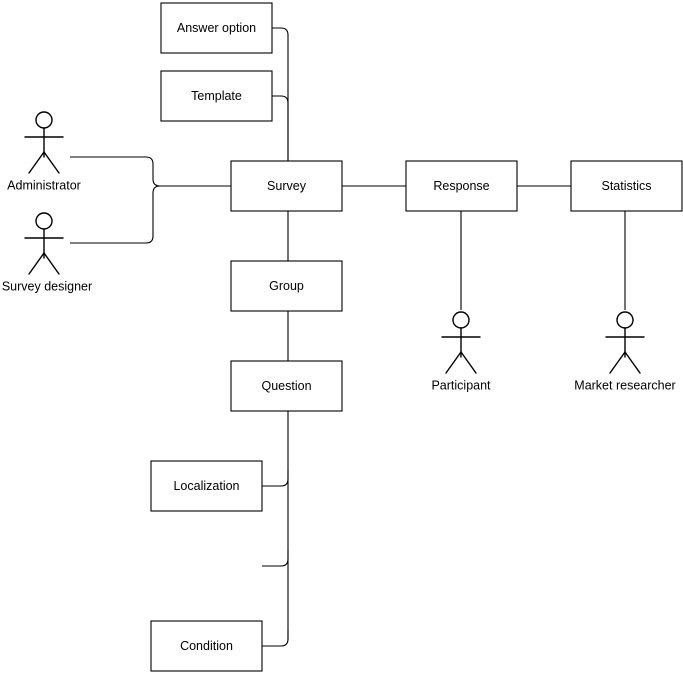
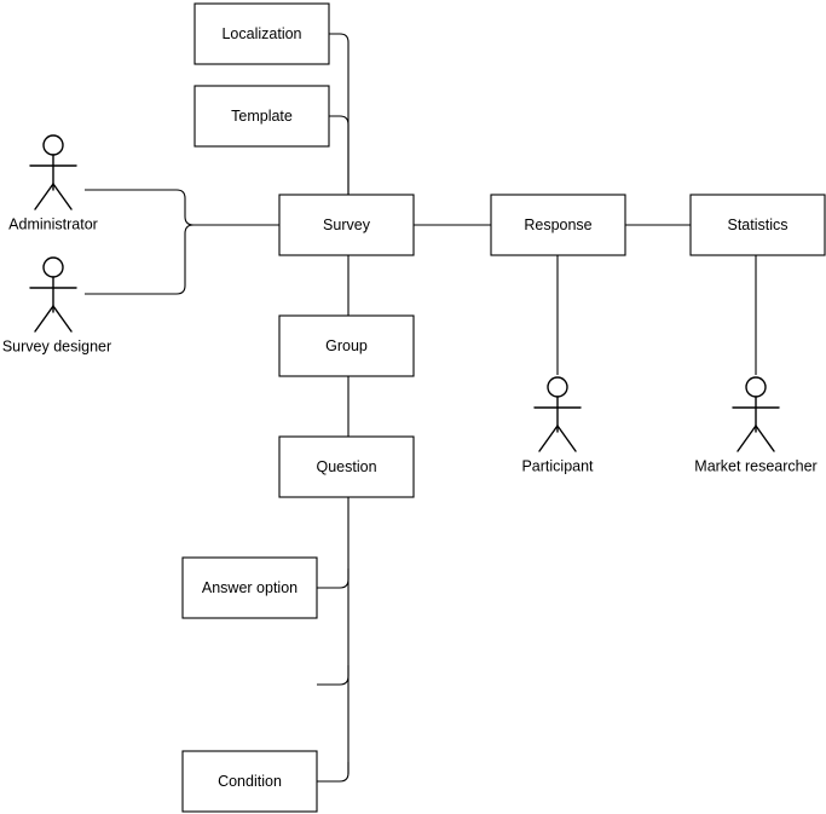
- Answer option
+ Localization
  Template
  Survey
  Response
  Statistics
  Group
  Question
- Localization
+ Answer option
  Condition
  Administrator
  Survey designer
  Participant
  Market researcher
